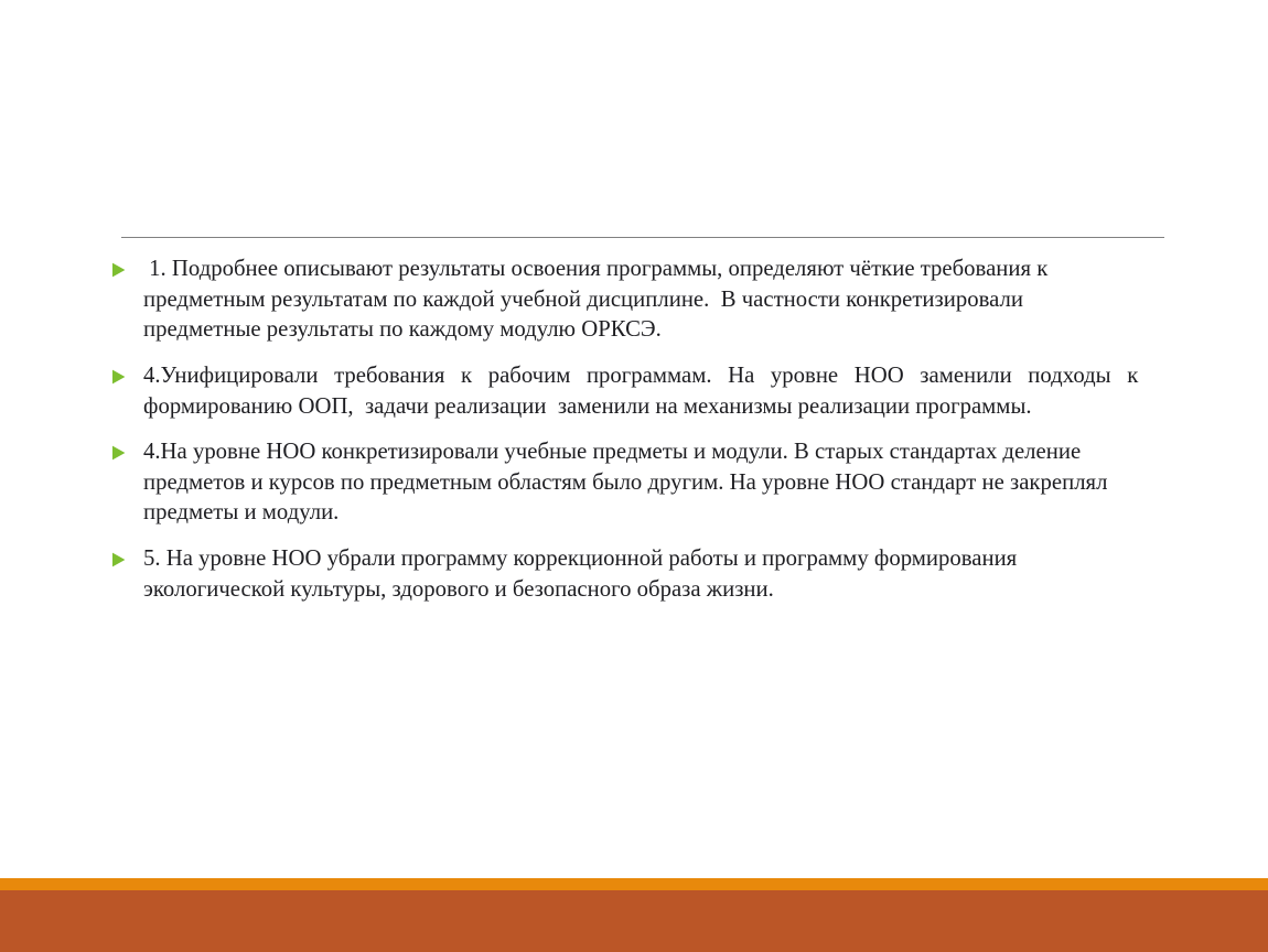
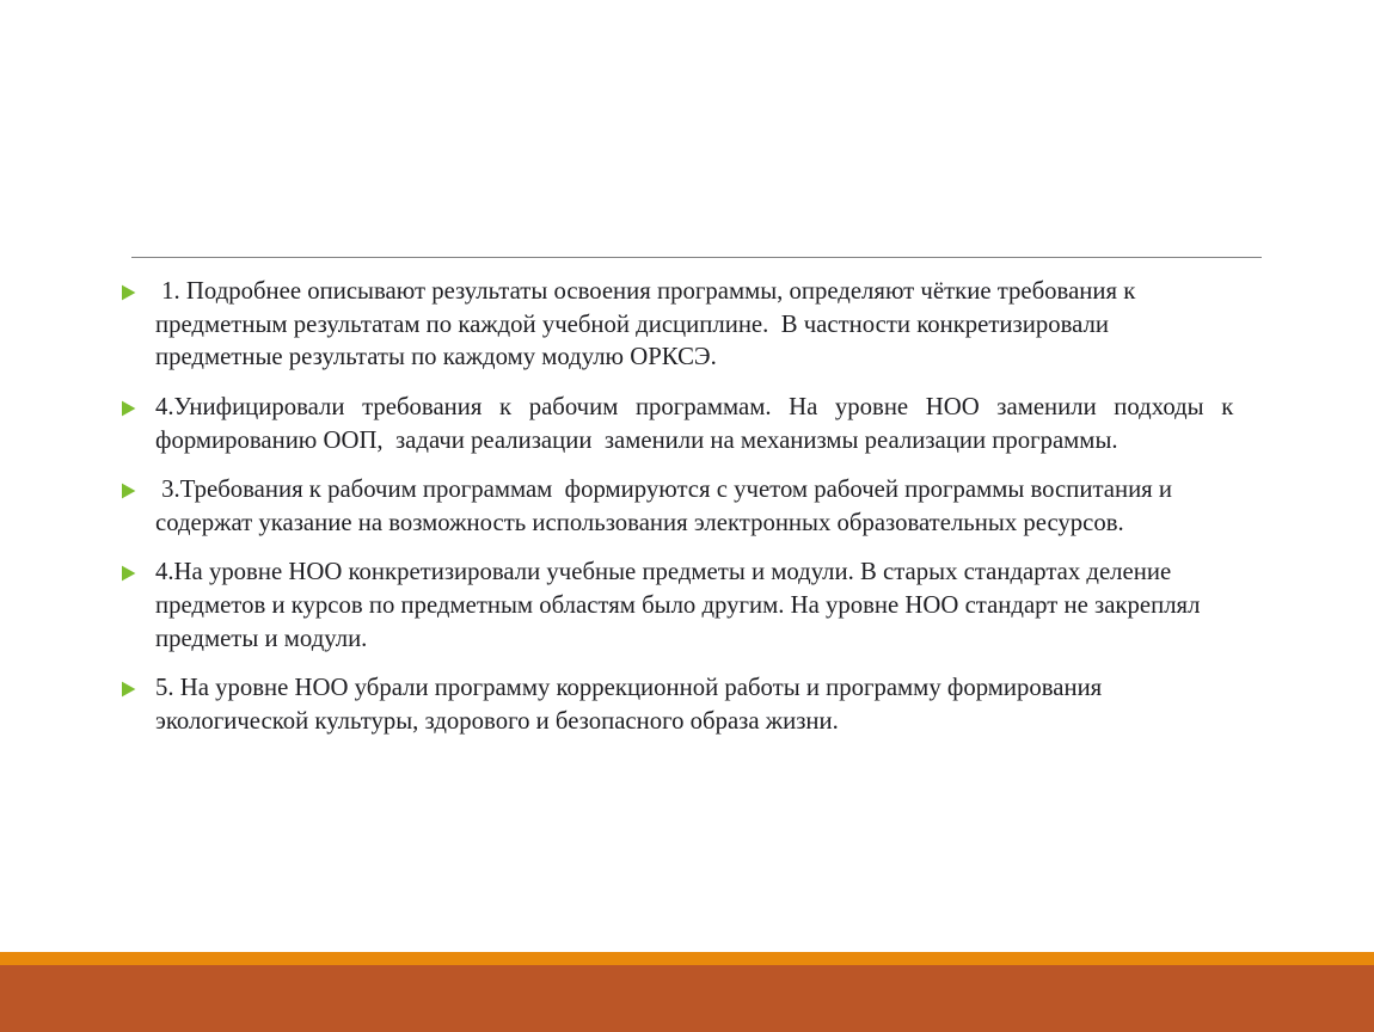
  1. Подробнее описывают результаты освоения программы, определяют чёткие требования к предметным результатам по каждой учебной дисциплине. В частности конкретизировали предметные результаты по каждому модулю ОРКСЭ.
  4.Унифицировали требования к рабочим программам. На уровне НОО заменили подходы к формированию ООП, задачи реализации заменили на механизмы реализации программы.
+ 3.Требования к рабочим программам формируются с учетом рабочей программы воспитания и содержат указание на возможность использования электронных образовательных ресурсов.
  4.На уровне НОО конкретизировали учебные предметы и модули. В старых стандартах деление предметов и курсов по предметным областям было другим. На уровне НОО стандарт не закреплял предметы и модули.
  5. На уровне НОО убрали программу коррекционной работы и программу формирования экологической культуры, здорового и безопасного образа жизни.
